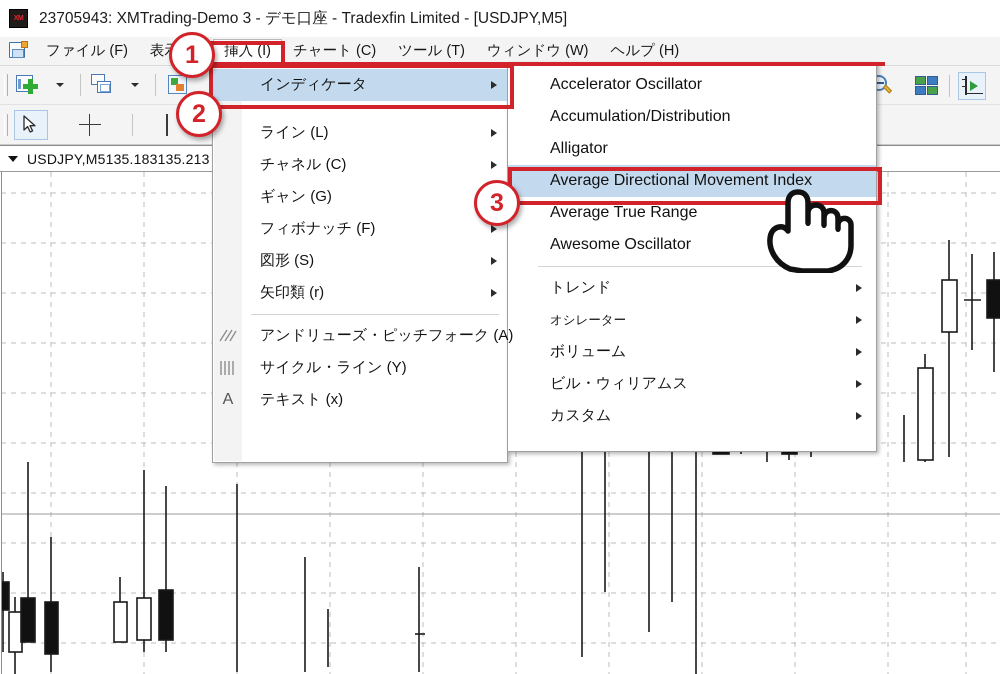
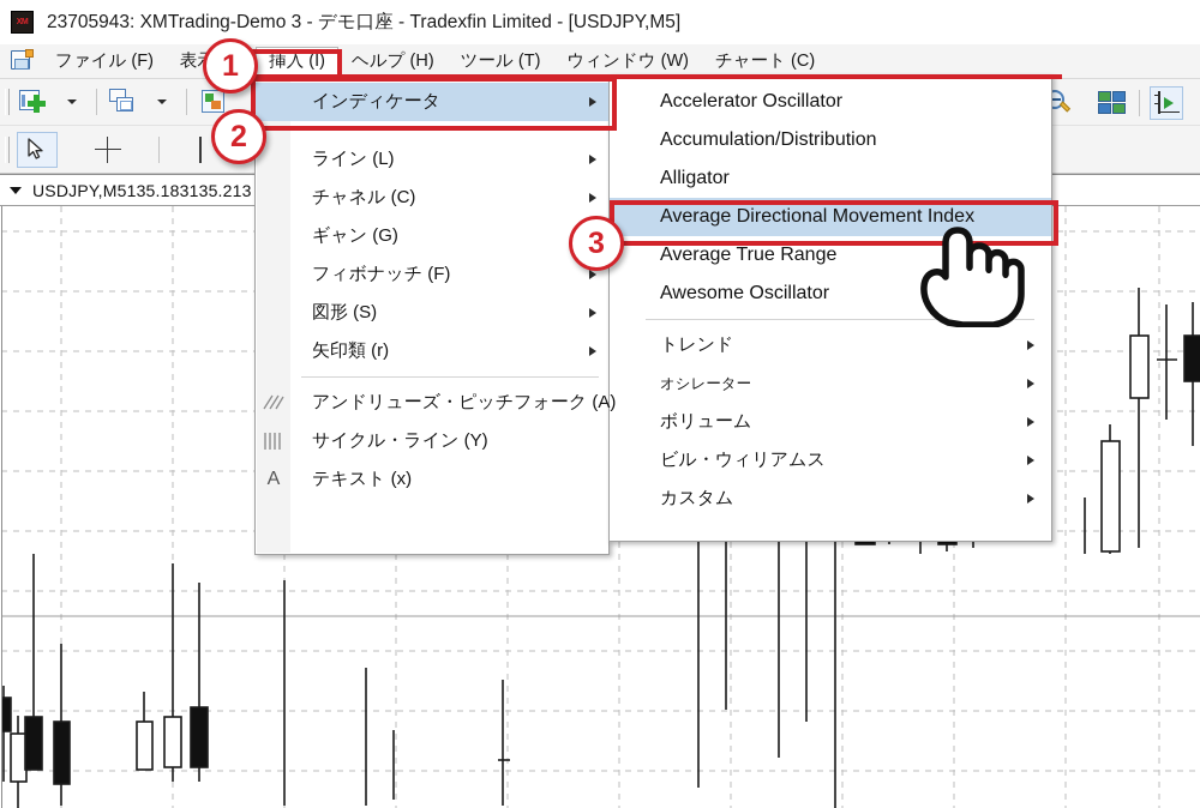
  23705943: XMTrading-Demo 3 - デモ口座 - Tradexfin Limited - [USDJPY,M5]
  ファイル (F)
  挿入 (I)
- チャート (C)
+ ヘルプ (H)
  ツール (T)
  ウィンドウ (W)
- ヘルプ (H)
+ チャート (C)
  USDJPY,M5
  135.183
  135.213
  インディケータ
  ライン (L)
  チャネル (C)
  ギャン (G)
  フィボナッチ (F)
  図形 (S)
  矢印類 (r)
  アンドリューズ・ピッチフォーク (A)
  サイクル・ライン (Y)
  A
  テキスト (x)
  Accelerator Oscillator
  Accumulation/Distribution
  Alligator
  Average Directional Movement Index
  Average True Range
  Awesome Oscillator
  トレンド
  オシレーター
  ボリューム
  ビル・ウィリアムス
  カスタム
  1
  2
  3
